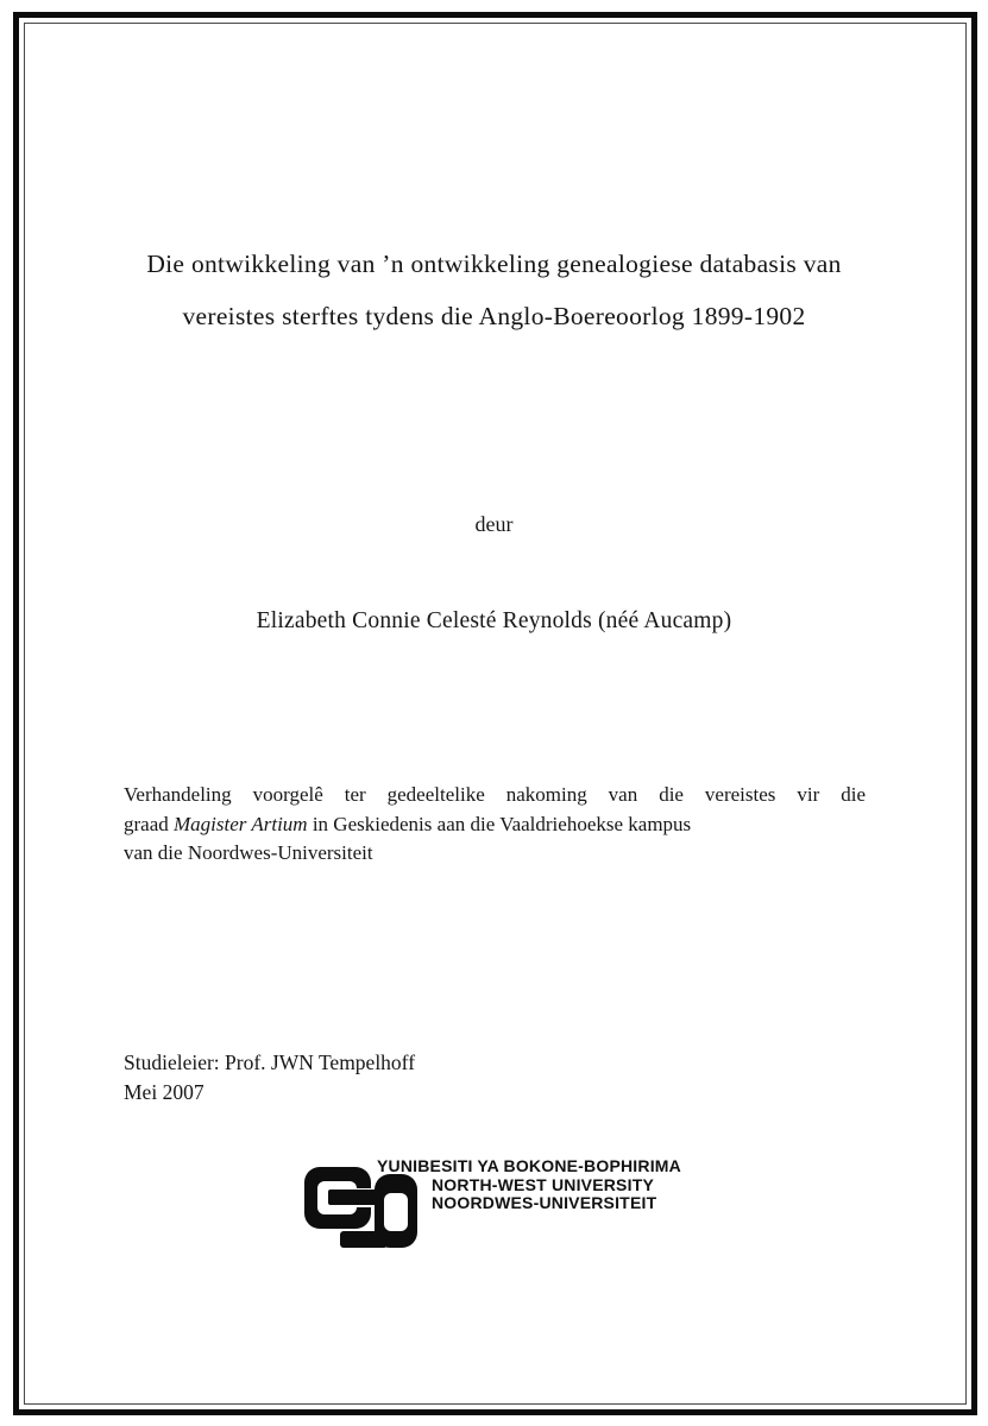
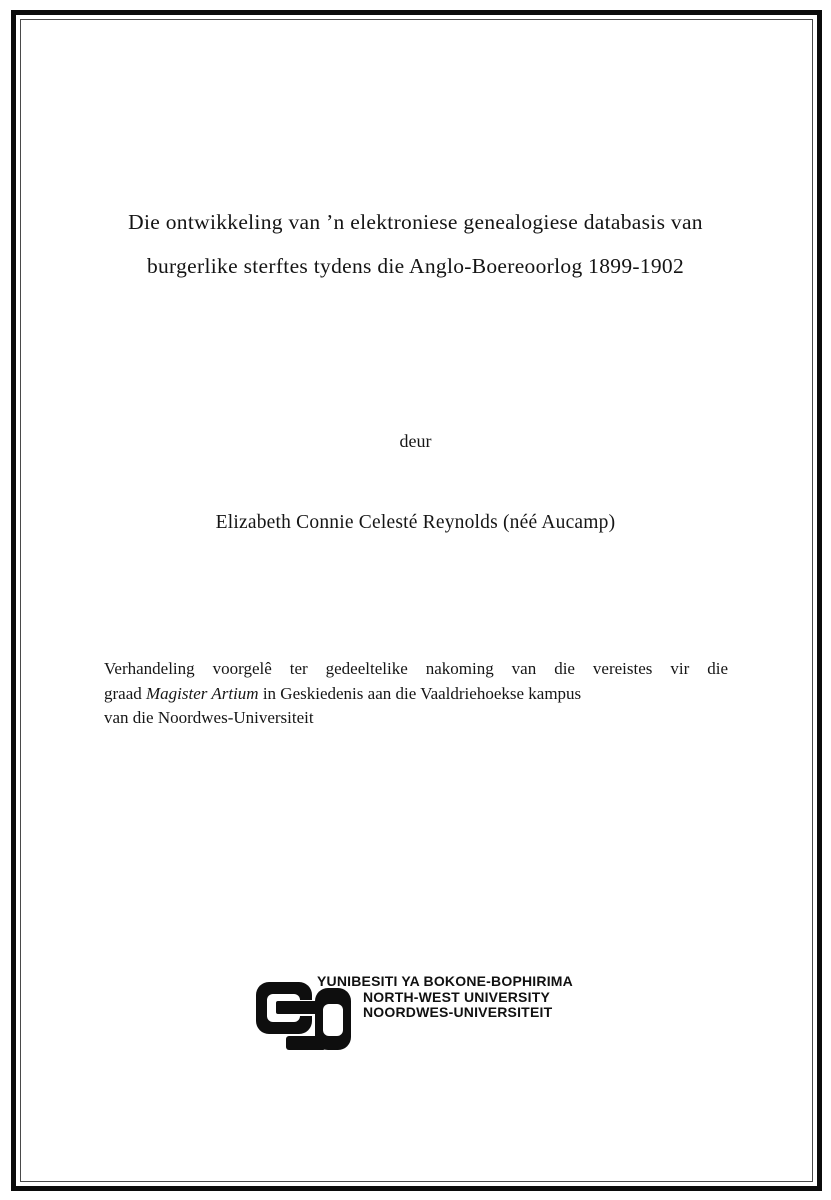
- Die ontwikkeling van ’n ontwikkeling genealogiese databasis van
+ Die ontwikkeling van ’n elektroniese genealogiese databasis van
- vereistes sterftes tydens die Anglo-Boereoorlog 1899-1902
+ burgerlike sterftes tydens die Anglo-Boereoorlog 1899-1902
  deur
  Elizabeth Connie Celesté Reynolds (néé Aucamp)
  Verhandeling voorgelê ter gedeeltelike nakoming van die vereistes vir die
  graad Magister Artium in Geskiedenis aan die Vaaldriehoekse kampus
  van die Noordwes-Universiteit
- Studieleier: Prof. JWN Tempelhoff
- Mei 2007
  YUNIBESITI YA BOKONE-BOPHIRIMA
  NORTH-WEST UNIVERSITY
  NOORDWES-UNIVERSITEIT
